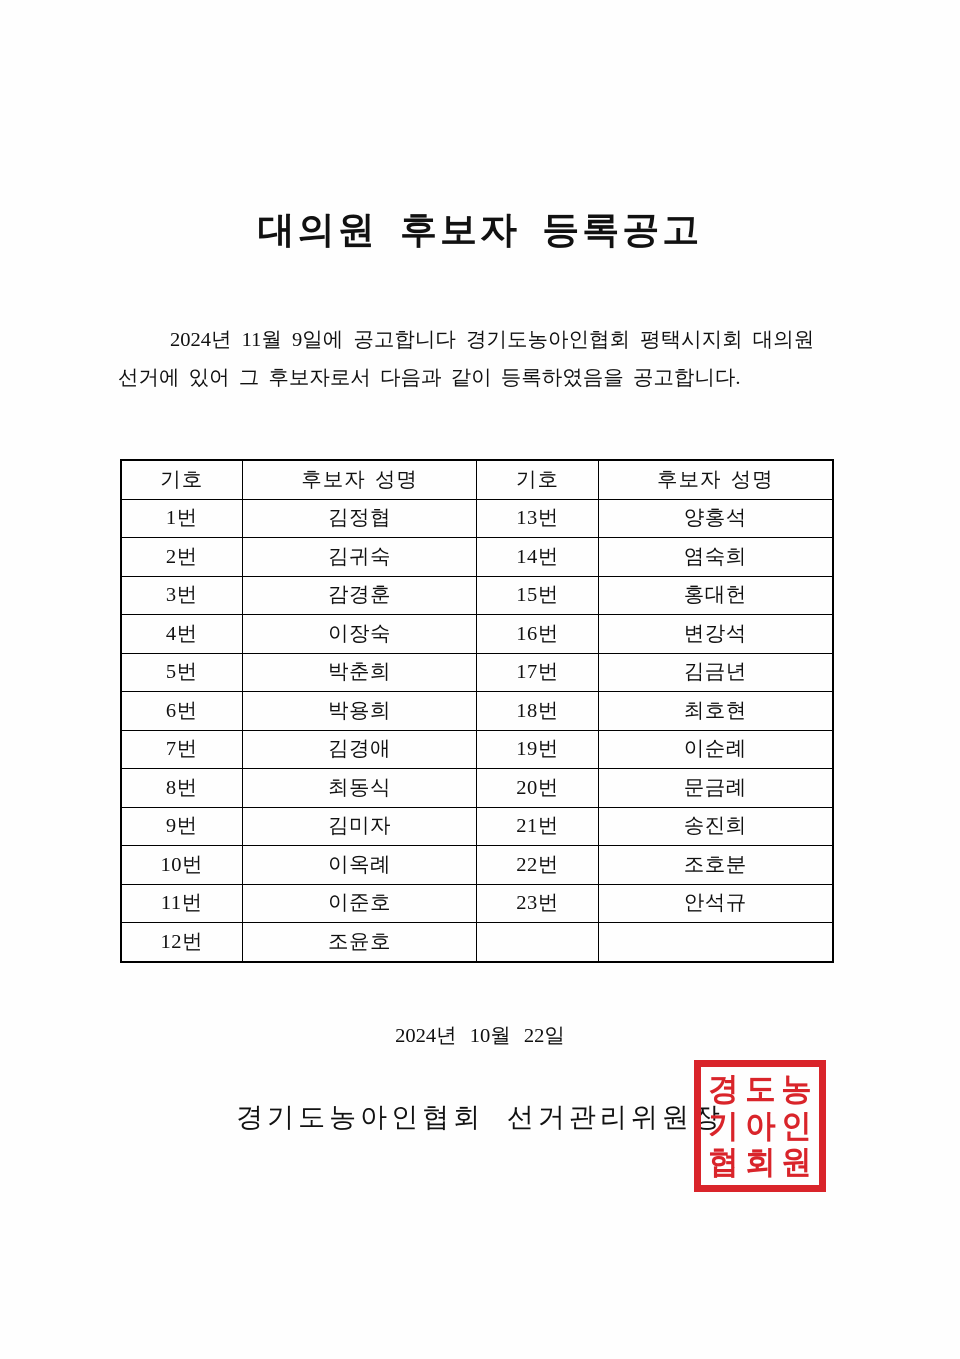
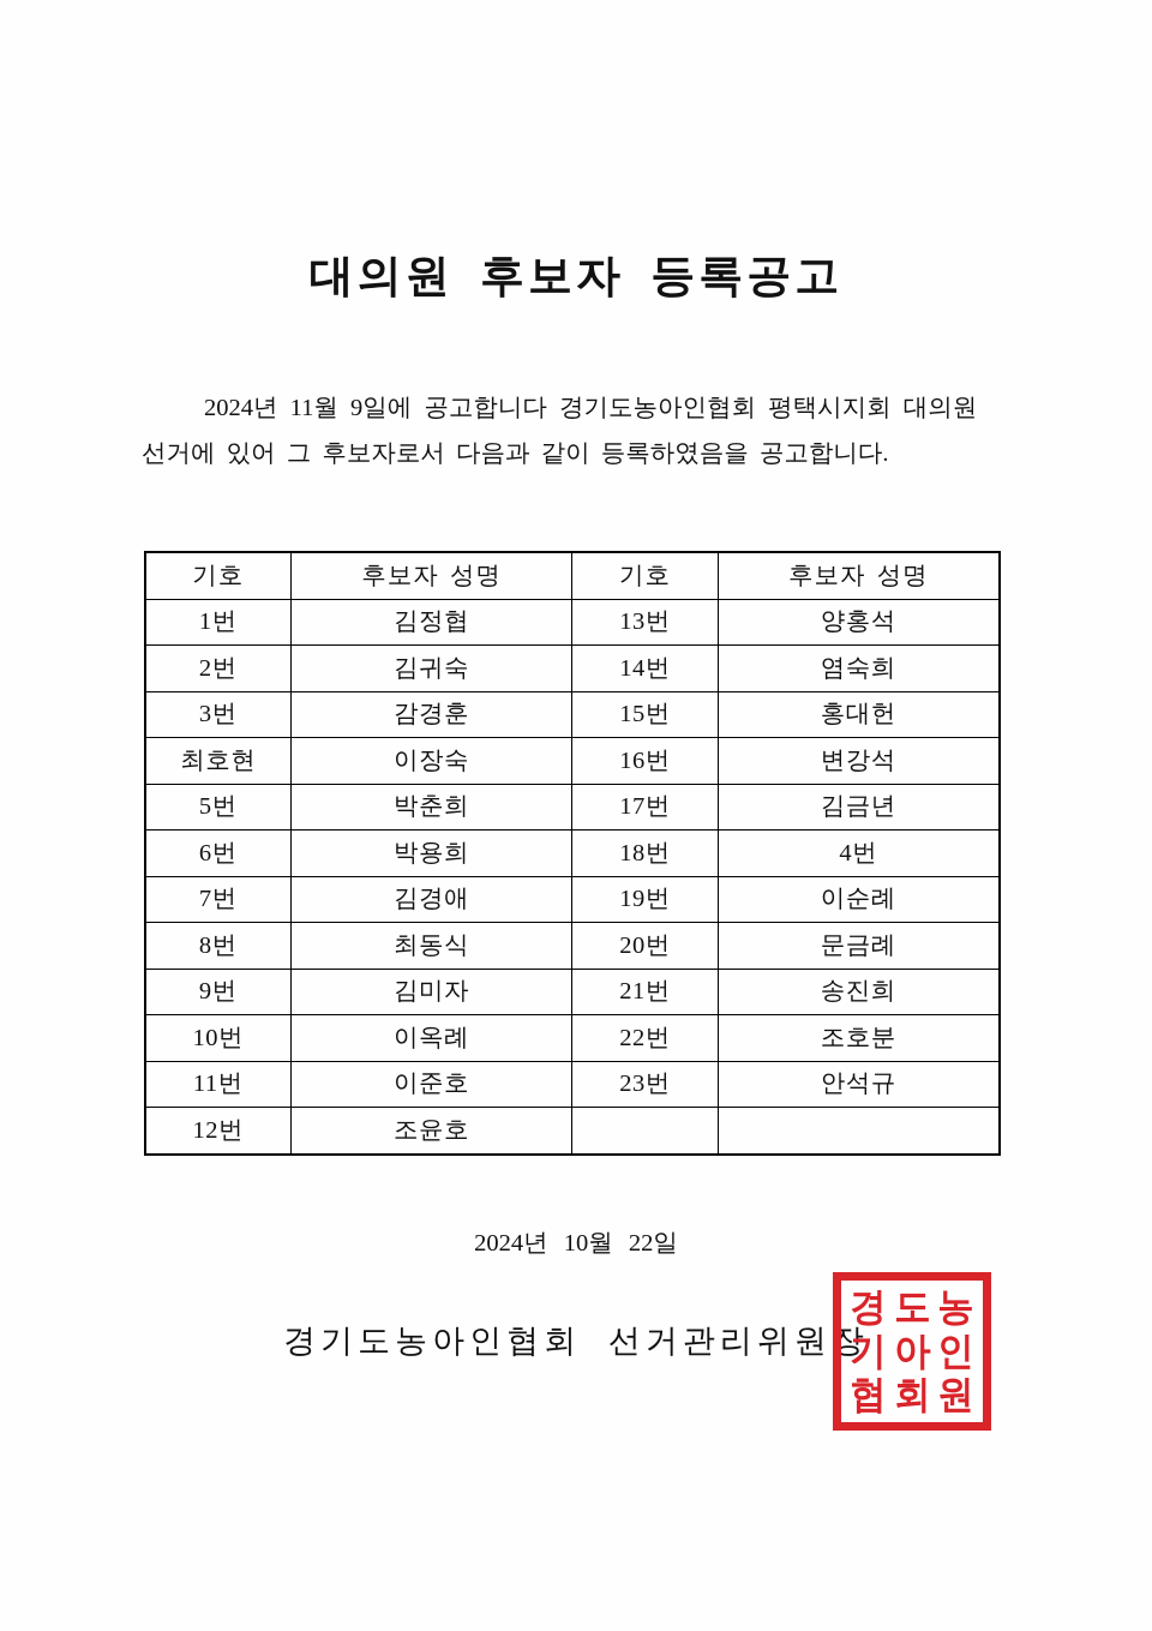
  대의원 후보자 등록공고
  2024년 11월 9일에 공고합니다 경기도농아인협회 평택시지회 대의원
  선거에 있어 그 후보자로서 다음과 같이 등록하였음을 공고합니다.
  기호	후보자 성명	기호	후보자 성명
  1번	김정협	13번	양홍석
  2번	김귀숙	14번	염숙희
  3번	감경훈	15번	홍대헌
- 4번	이장숙	16번	변강석
+ 최호현	이장숙	16번	변강석
  5번	박춘희	17번	김금년
- 6번	박용희	18번	최호현
+ 6번	박용희	18번	4번
  7번	김경애	19번	이순례
  8번	최동식	20번	문금례
  9번	김미자	21번	송진희
  10번	이옥례	22번	조호분
  11번	이준호	23번	안석규
  12번	조윤호
  2024년 10월 22일
  경기도농아인협회 선거관리위원장
  경
  도
  농
  기
  아
  인
  협
  회
  원
